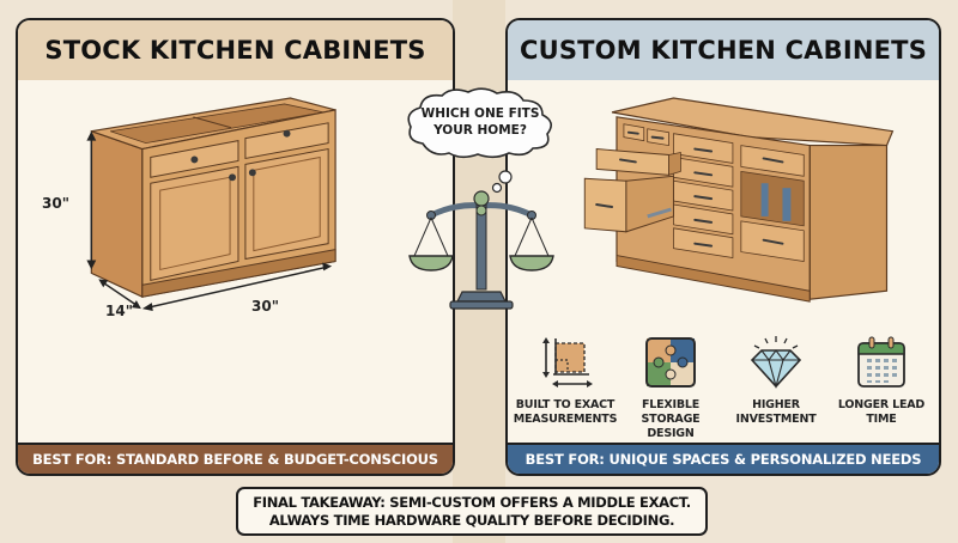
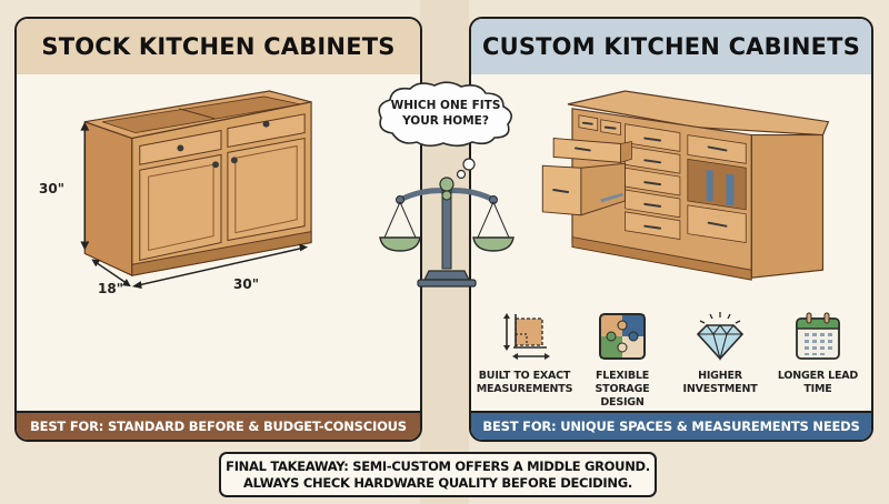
  STOCK KITCHEN CABINETS
  30"
- 14"
+ 18"
  30"
  BEST FOR: STANDARD BEFORE & BUDGET-CONSCIOUS
  CUSTOM KITCHEN CABINETS
  BUILT TO EXACT MEASUREMENTS
  FLEXIBLE STORAGE DESIGN
  HIGHER INVESTMENT
  LONGER LEAD TIME
- BEST FOR: UNIQUE SPACES & PERSONALIZED NEEDS
+ BEST FOR: UNIQUE SPACES & MEASUREMENTS NEEDS
  WHICH ONE FITS
  YOUR HOME?
- FINAL TAKEAWAY: SEMI-CUSTOM OFFERS A MIDDLE EXACT.
+ FINAL TAKEAWAY: SEMI-CUSTOM OFFERS A MIDDLE GROUND.
- ALWAYS TIME HARDWARE QUALITY BEFORE DECIDING.
+ ALWAYS CHECK HARDWARE QUALITY BEFORE DECIDING.
